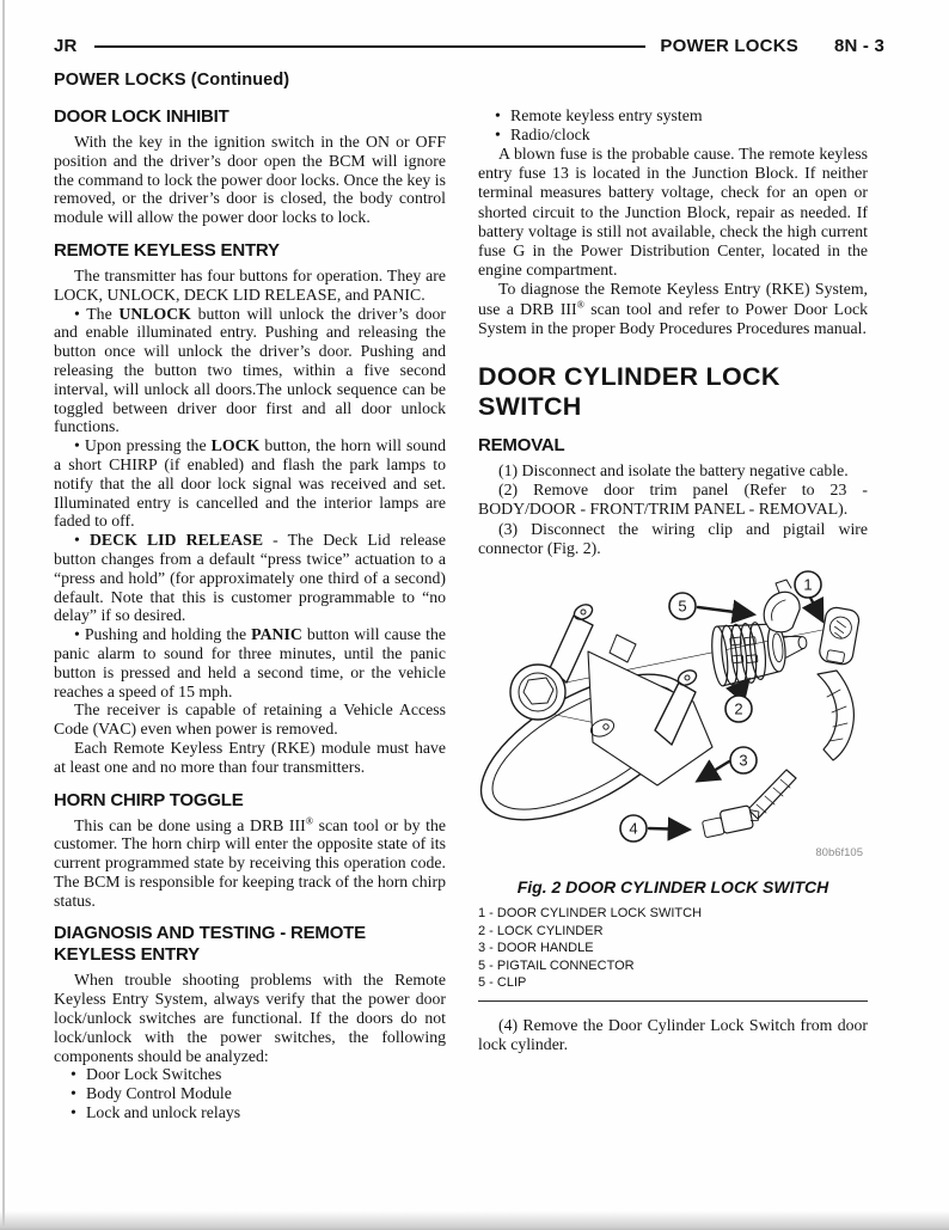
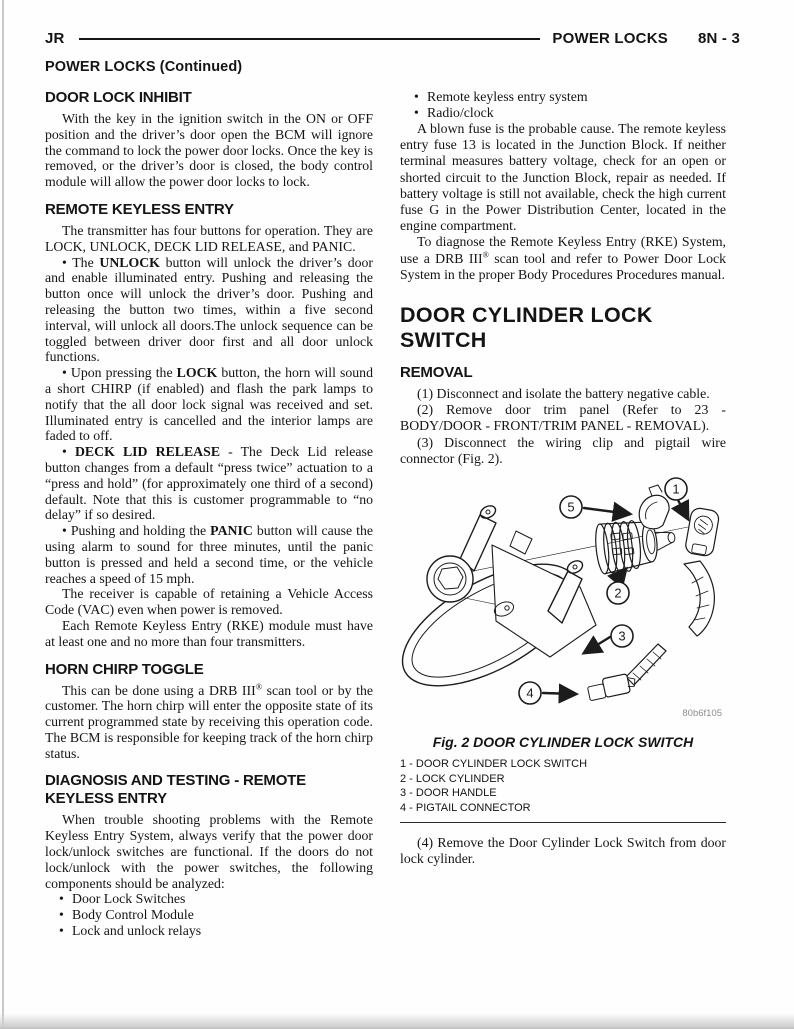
  JR
  POWER LOCKS
  8N - 3
  POWER LOCKS (Continued)
  DOOR LOCK INHIBIT
  With the key in the ignition switch in the ON or OFF position and the driver’s door open the BCM will ignore the command to lock the power door locks. Once the key is removed, or the driver’s door is closed, the body control module will allow the power door locks to lock.
  REMOTE KEYLESS ENTRY
  The transmitter has four buttons for operation. They are LOCK, UNLOCK, DECK LID RELEASE, and PANIC.
  • The UNLOCK button will unlock the driver’s door and enable illuminated entry. Pushing and releasing the button once will unlock the driver’s door. Pushing and releasing the button two times, within a five second interval, will unlock all doors.The unlock sequence can be toggled between driver door first and all door unlock functions.
  • Upon pressing the LOCK button, the horn will sound a short CHIRP (if enabled) and flash the park lamps to notify that the all door lock signal was received and set. Illuminated entry is cancelled and the interior lamps are faded to off.
  • DECK LID RELEASE - The Deck Lid release button changes from a default “press twice” actuation to a “press and hold” (for approximately one third of a second) default. Note that this is customer programmable to “no delay” if so desired.
- • Pushing and holding the PANIC button will cause the panic alarm to sound for three minutes, until the panic button is pressed and held a second time, or the vehicle reaches a speed of 15 mph.
+ • Pushing and holding the PANIC button will cause the using alarm to sound for three minutes, until the panic button is pressed and held a second time, or the vehicle reaches a speed of 15 mph.
  The receiver is capable of retaining a Vehicle Access Code (VAC) even when power is removed.
  Each Remote Keyless Entry (RKE) module must have at least one and no more than four transmitters.
  HORN CHIRP TOGGLE
  This can be done using a DRB III® scan tool or by the customer. The horn chirp will enter the opposite state of its current programmed state by receiving this operation code. The BCM is responsible for keeping track of the horn chirp status.
  DIAGNOSIS AND TESTING - REMOTE KEYLESS ENTRY
  When trouble shooting problems with the Remote Keyless Entry System, always verify that the power door lock/unlock switches are functional. If the doors do not lock/unlock with the power switches, the following components should be analyzed:
  Door Lock Switches
  Body Control Module
  Lock and unlock relays
  Remote keyless entry system
  Radio/clock
  A blown fuse is the probable cause. The remote keyless entry fuse 13 is located in the Junction Block. If neither terminal measures battery voltage, check for an open or shorted circuit to the Junction Block, repair as needed. If battery voltage is still not available, check the high current fuse G in the Power Distribution Center, located in the engine compartment.
  To diagnose the Remote Keyless Entry (RKE) System, use a DRB III® scan tool and refer to Power Door Lock System in the proper Body Procedures Procedures manual.
  DOOR CYLINDER LOCK SWITCH
  REMOVAL
  (1) Disconnect and isolate the battery negative cable.
  (2) Remove door trim panel (Refer to 23 - BODY/DOOR - FRONT/TRIM PANEL - REMOVAL).
  (3) Disconnect the wiring clip and pigtail wire connector (Fig. 2).
  1
  5
  2
  3
  4
  80b6f105
  Fig. 2 DOOR CYLINDER LOCK SWITCH
  1 - DOOR CYLINDER LOCK SWITCH
  2 - LOCK CYLINDER
  3 - DOOR HANDLE
- 5 - PIGTAIL CONNECTOR
+ 4 - PIGTAIL CONNECTOR
- 5 - CLIP
  (4) Remove the Door Cylinder Lock Switch from door lock cylinder.
